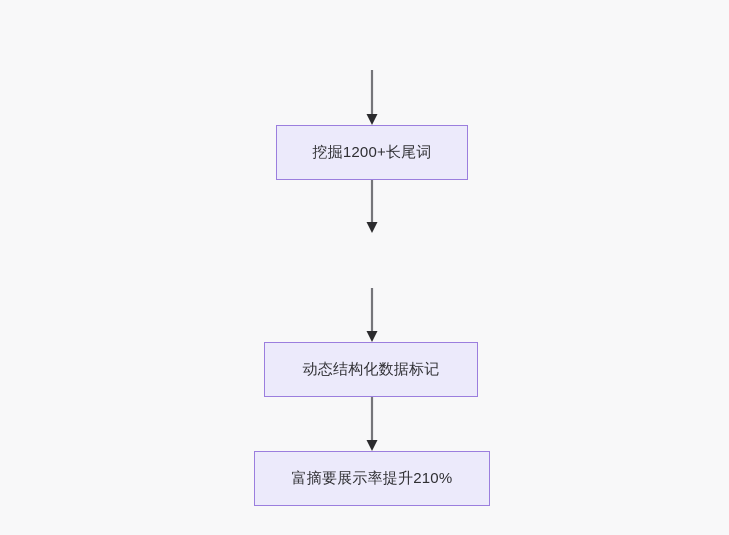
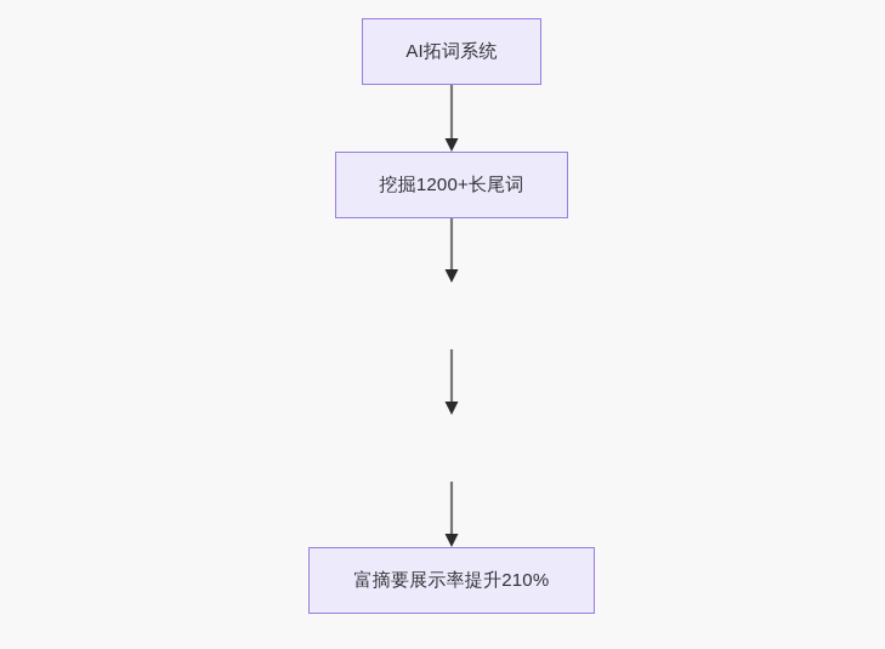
+ AI拓词系统
  挖掘1200+长尾词
- 动态结构化数据标记
  富摘要展示率提升210%
